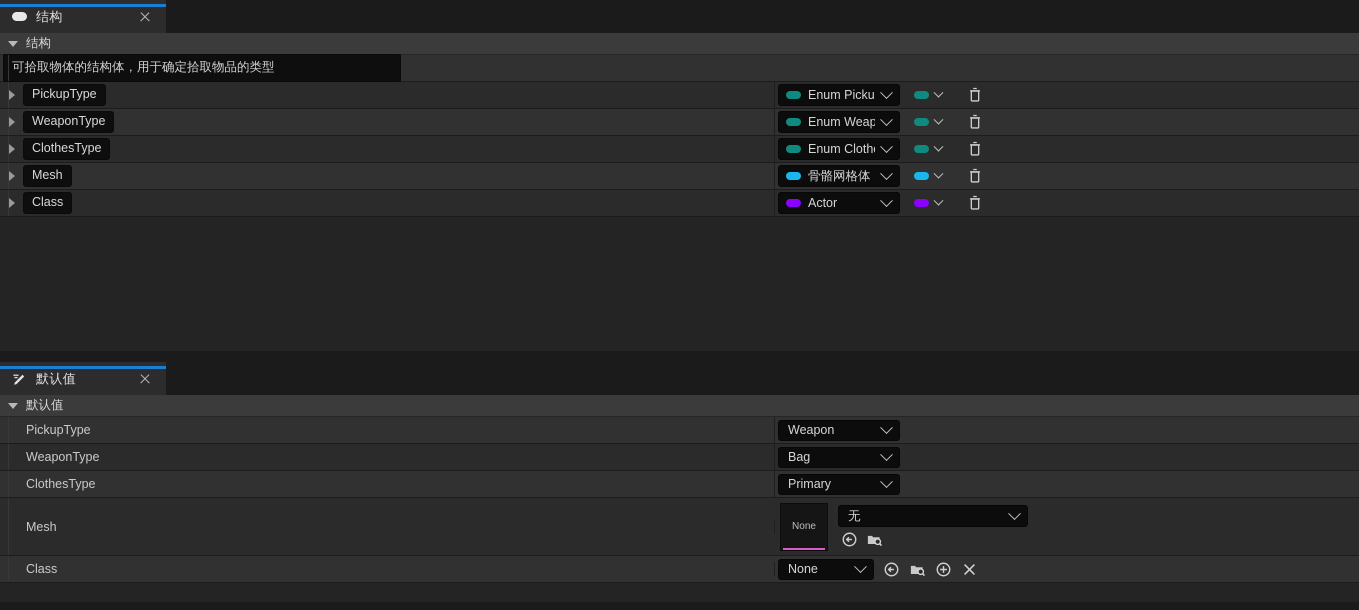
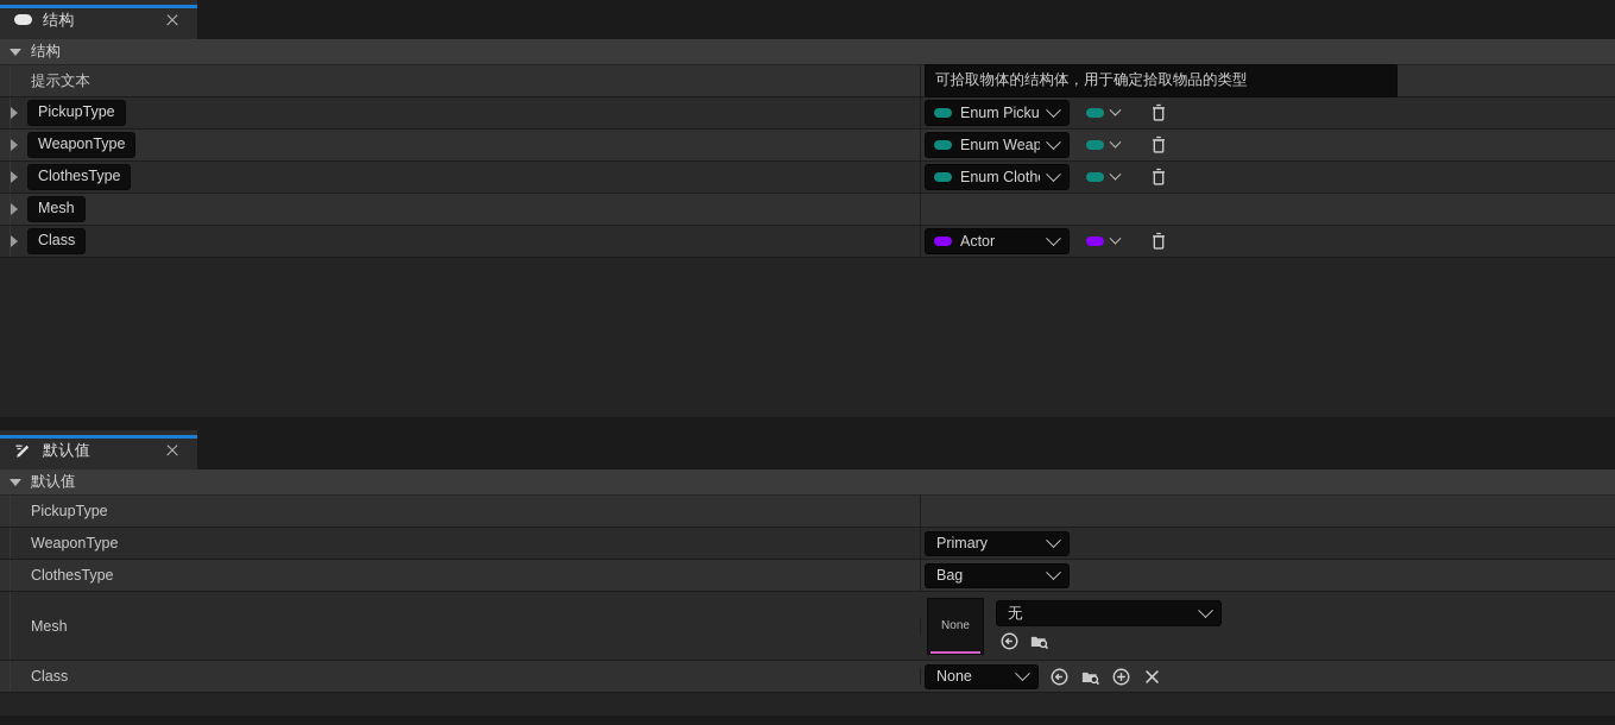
  结构
  结构
+ 提示文本
  可拾取物体的结构体，用于确定拾取物品的类型
  PickupType
  Enum Picku
  WeaponType
  Enum Weap
  ClothesType
  Enum Cloth
  Mesh
- 骨骼网格体
  Class
  Actor
  默认值
  默认值
  PickupType
- Weapon
  WeaponType
- Bag
+ Primary
  ClothesType
- Primary
+ Bag
  Mesh
  None
  无
  Class
  None
